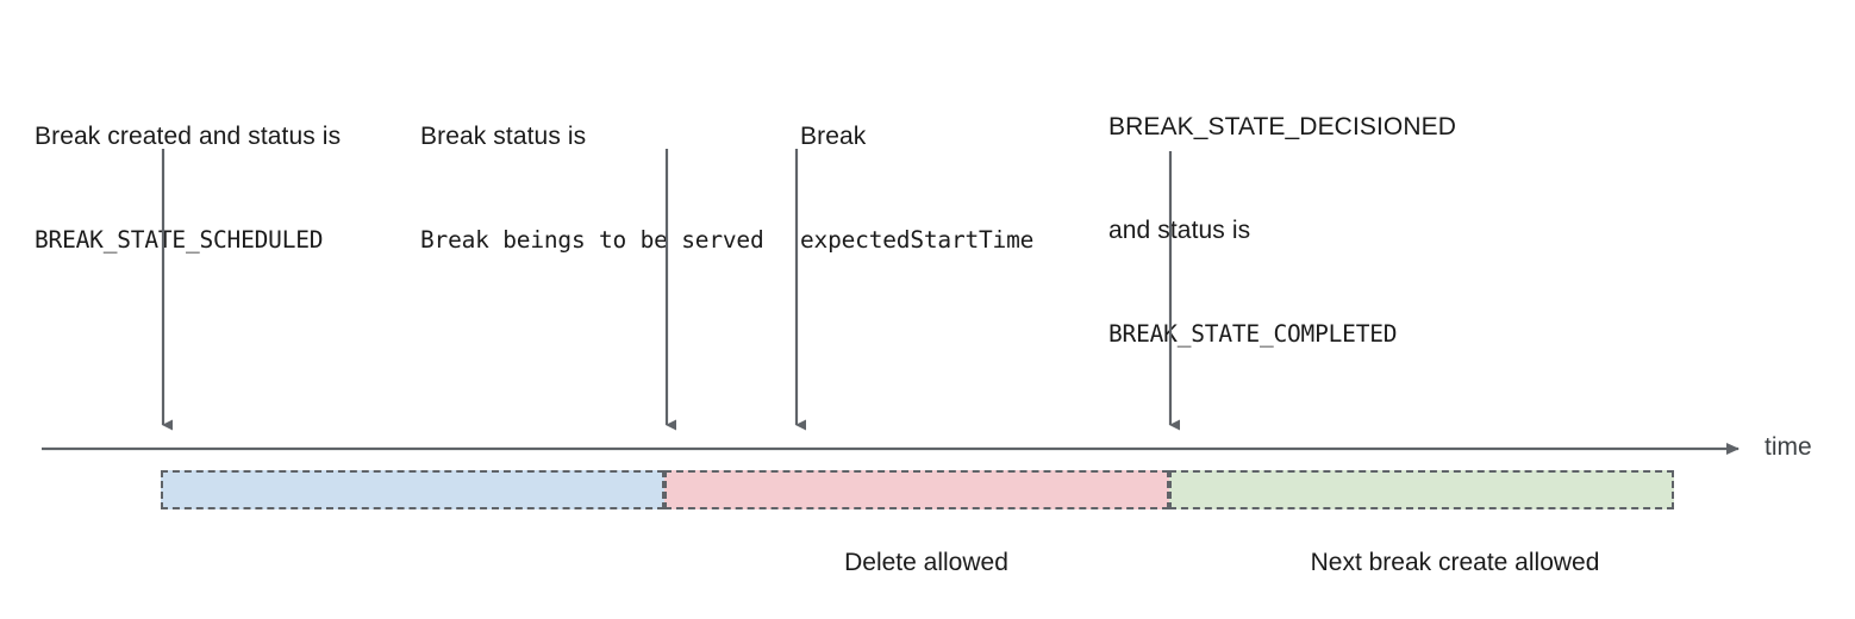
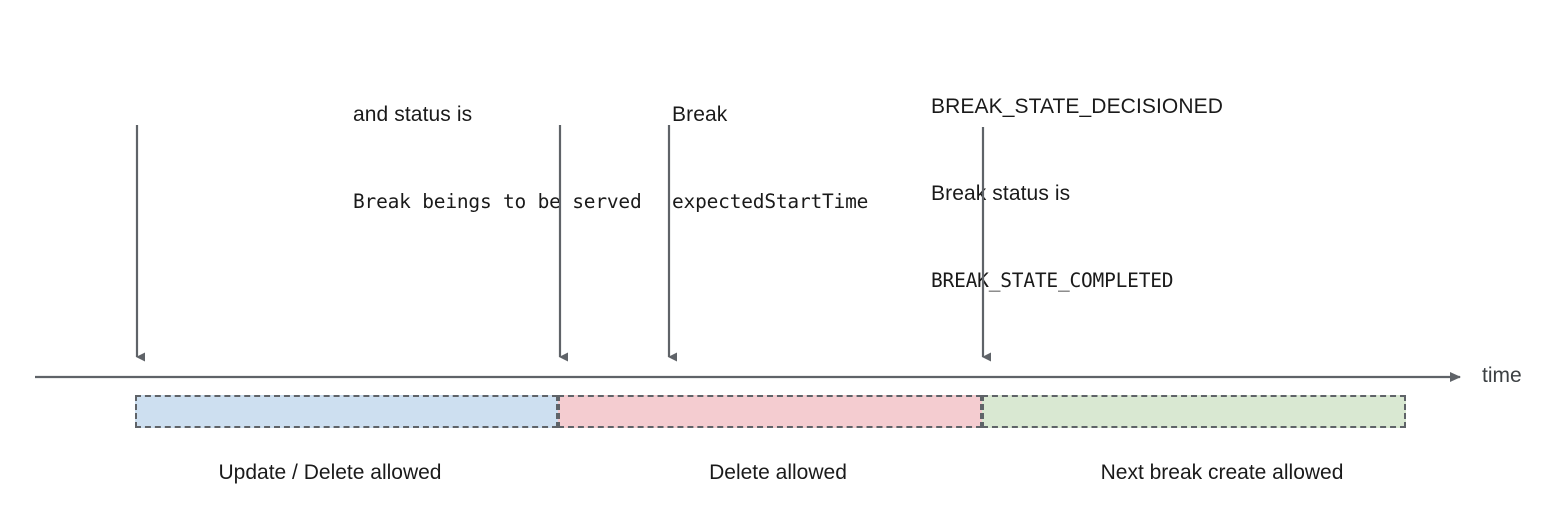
- Break created and status is
- BREAK_STATE_SCHEDULED
- Break status is
+ and status is
  Break beings to be served
  Break
  expectedStartTime
  BREAK_STATE_DECISIONED
- and status is
+ Break status is
  BREA_STATE_COMPLETED
  time
+ Update / Delete allowed
  Delete allowed
  Next break create allowed
